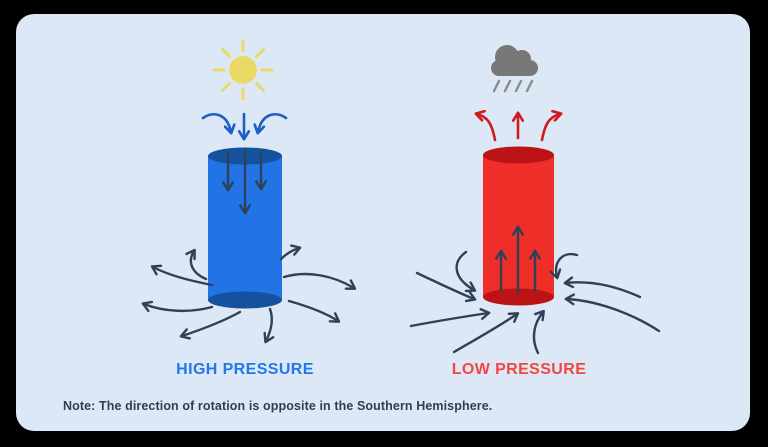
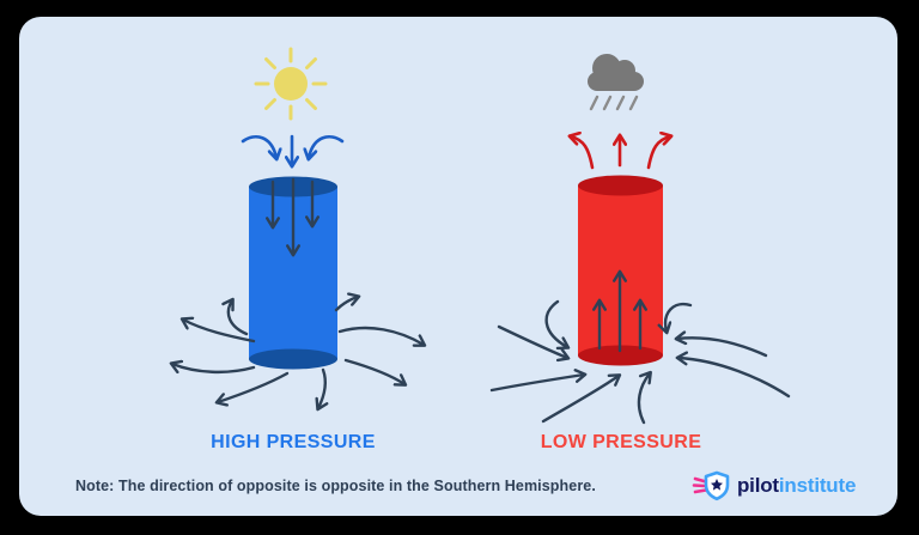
  HIGH PRESSURE
  LOW PRESSURE
- Note: The direction of rotation is opposite in the Southern Hemisphere.
+ Note: The direction of opposite is opposite in the Southern Hemisphere.
+ pilotinstitute
